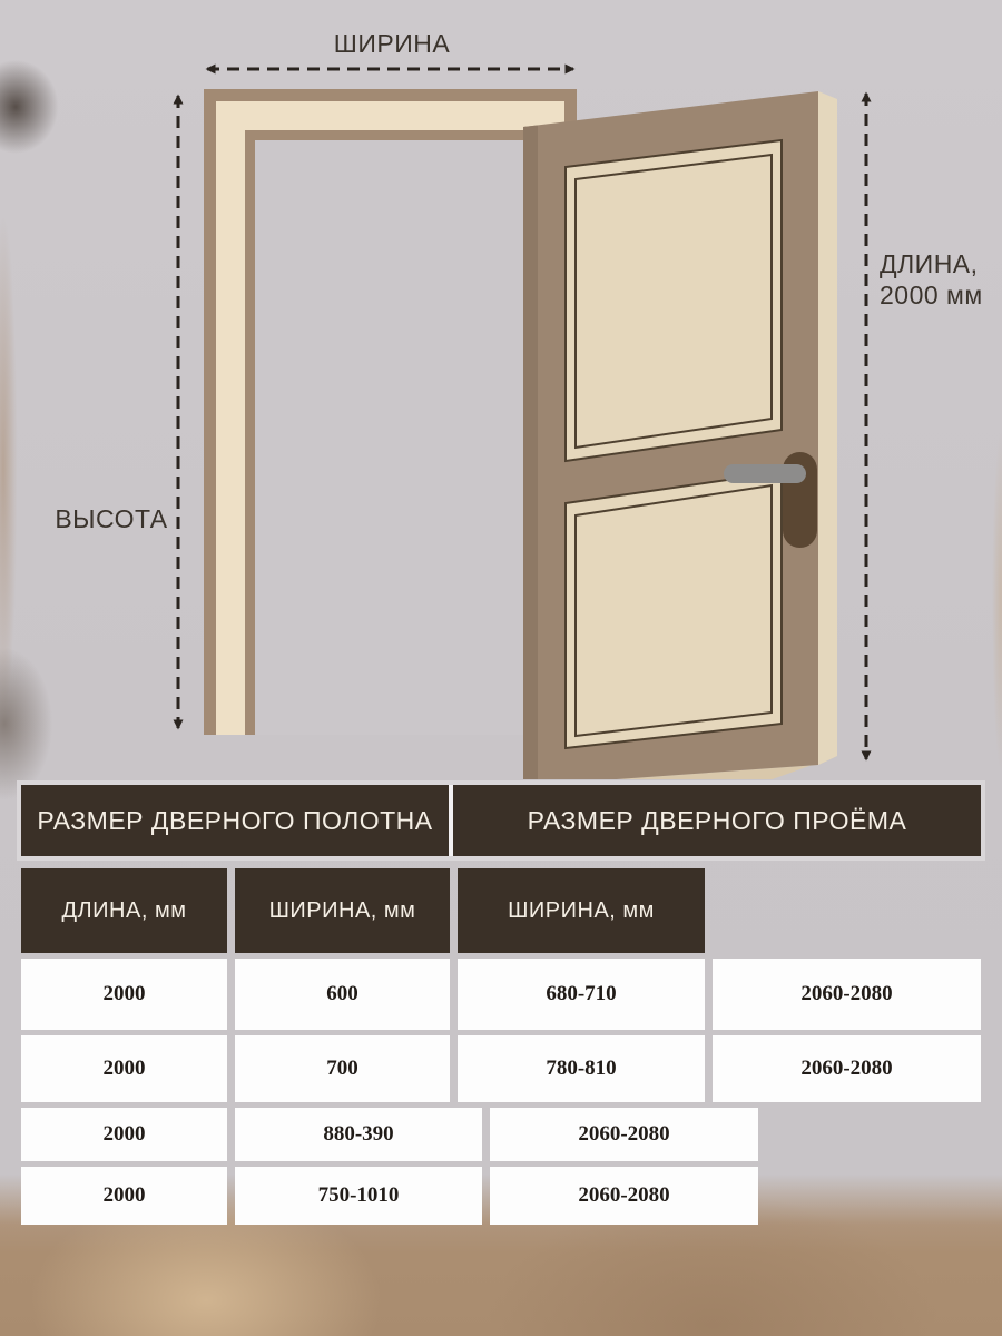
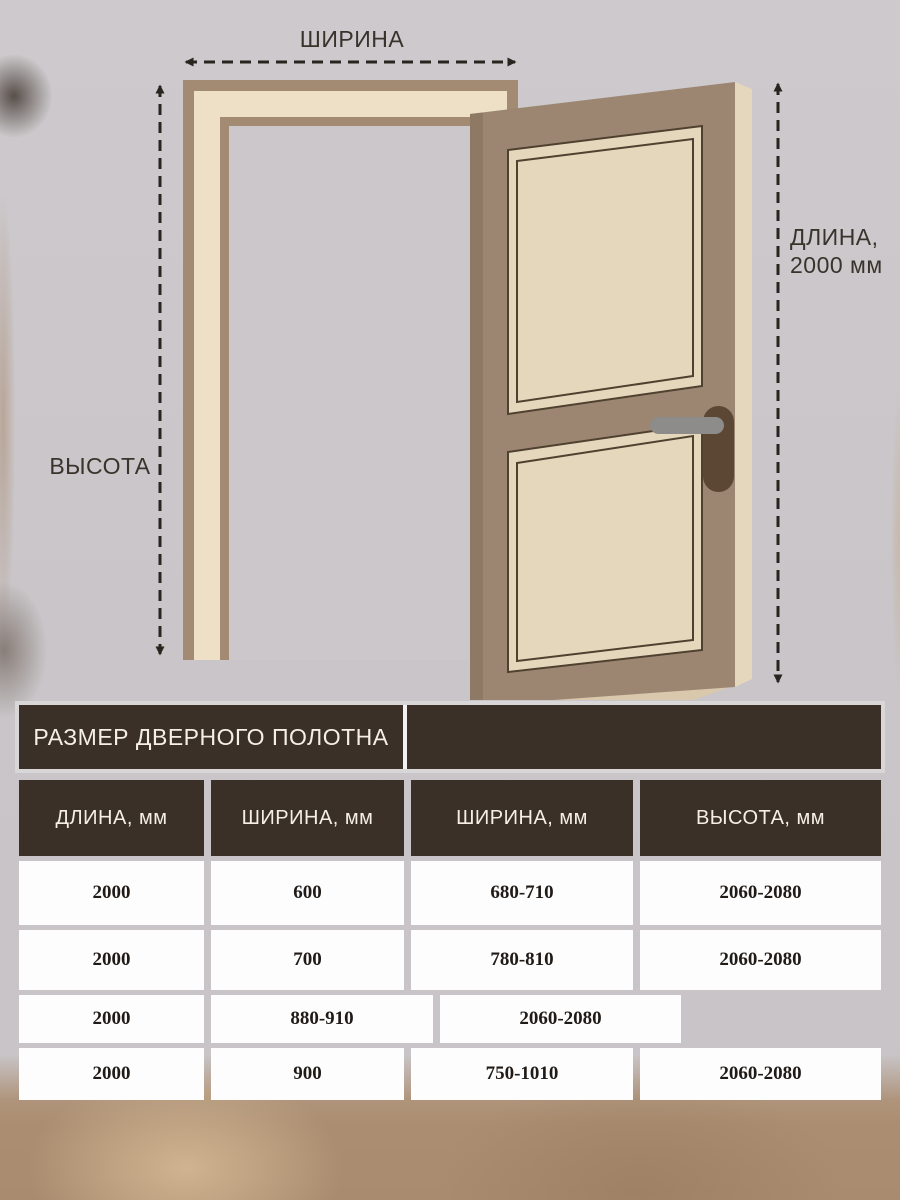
  ШИРИНА
  ВЫСОТА
  ДЛИНА,
  2000 мм
  РАЗМЕР ДВЕРНОГО ПОЛОТНА
- РАЗМЕР ДВЕРНОГО ПРОЁМА
  ДЛИНА, мм
  ШИРИНА, мм
  ШИРИНА, мм
+ ВЫСОТА, мм
  2000
  600
  680-710
  2060-2080
  2000
  700
  780-810
  2060-2080
  2000
- 880-390
+ 880-910
  2060-2080
  2000
+ 900
  750-1010
  2060-2080
